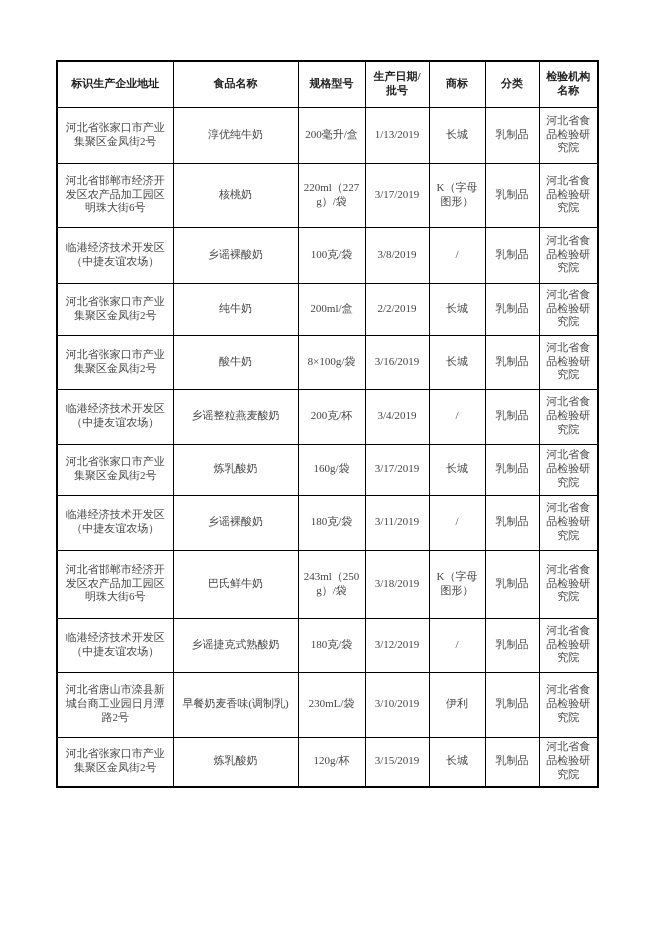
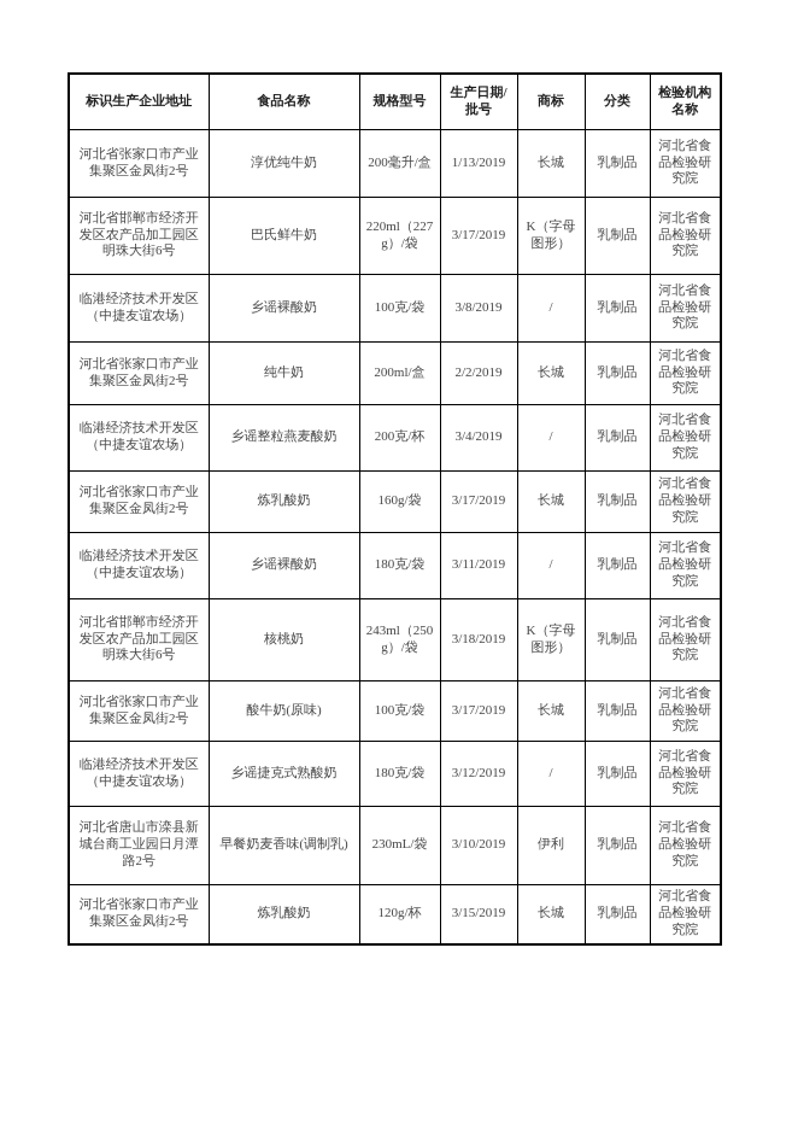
  标识生产企业地址	食品名称	规格型号	生产日期/批号	商标	分类	检验机构名称
  河北省张家口市产业集聚区金凤街2号	淳优纯牛奶	200毫升/盒	1/13/2019	长城	乳制品	河北省食品检验研究院
- 河北省邯郸市经济开发区农产品加工园区明珠大街6号	核桃奶	220ml（227g）/袋	3/17/2019	K（字母图形）	乳制品	河北省食品检验研究院
+ 河北省邯郸市经济开发区农产品加工园区明珠大街6号	巴氏鲜牛奶	220ml（227g）/袋	3/17/2019	K（字母图形）	乳制品	河北省食品检验研究院
  临港经济技术开发区（中捷友谊农场）	乡谣裸酸奶	100克/袋	3/8/2019	/	乳制品	河北省食品检验研究院
  河北省张家口市产业集聚区金凤街2号	纯牛奶	200ml/盒	2/2/2019	长城	乳制品	河北省食品检验研究院
- 河北省张家口市产业集聚区金凤街2号	酸牛奶	8×100g/袋	3/16/2019	长城	乳制品	河北省食品检验研究院
  临港经济技术开发区（中捷友谊农场）	乡谣整粒燕麦酸奶	200克/杯	3/4/2019	/	乳制品	河北省食品检验研究院
  河北省张家口市产业集聚区金凤街2号	炼乳酸奶	160g/袋	3/17/2019	长城	乳制品	河北省食品检验研究院
  临港经济技术开发区（中捷友谊农场）	乡谣裸酸奶	180克/袋	3/11/2019	/	乳制品	河北省食品检验研究院
- 河北省邯郸市经济开发区农产品加工园区明珠大街6号	巴氏鲜牛奶	243ml（250g）/袋	3/18/2019	K（字母图形）	乳制品	河北省食品检验研究院
+ 河北省邯郸市经济开发区农产品加工园区明珠大街6号	核桃奶	243ml（250g）/袋	3/18/2019	K（字母图形）	乳制品	河北省食品检验研究院
+ 河北省张家口市产业集聚区金凤街2号	酸牛奶(原味)	100克/袋	3/17/2019	长城	乳制品	河北省食品检验研究院
  临港经济技术开发区（中捷友谊农场）	乡谣捷克式熟酸奶	180克/袋	3/12/2019	/	乳制品	河北省食品检验研究院
  河北省唐山市滦县新城台商工业园日月潭路2号	早餐奶麦香味(调制乳)	230mL/袋	3/10/2019	伊利	乳制品	河北省食品检验研究院
  河北省张家口市产业集聚区金凤街2号	炼乳酸奶	120g/杯	3/15/2019	长城	乳制品	河北省食品检验研究院
